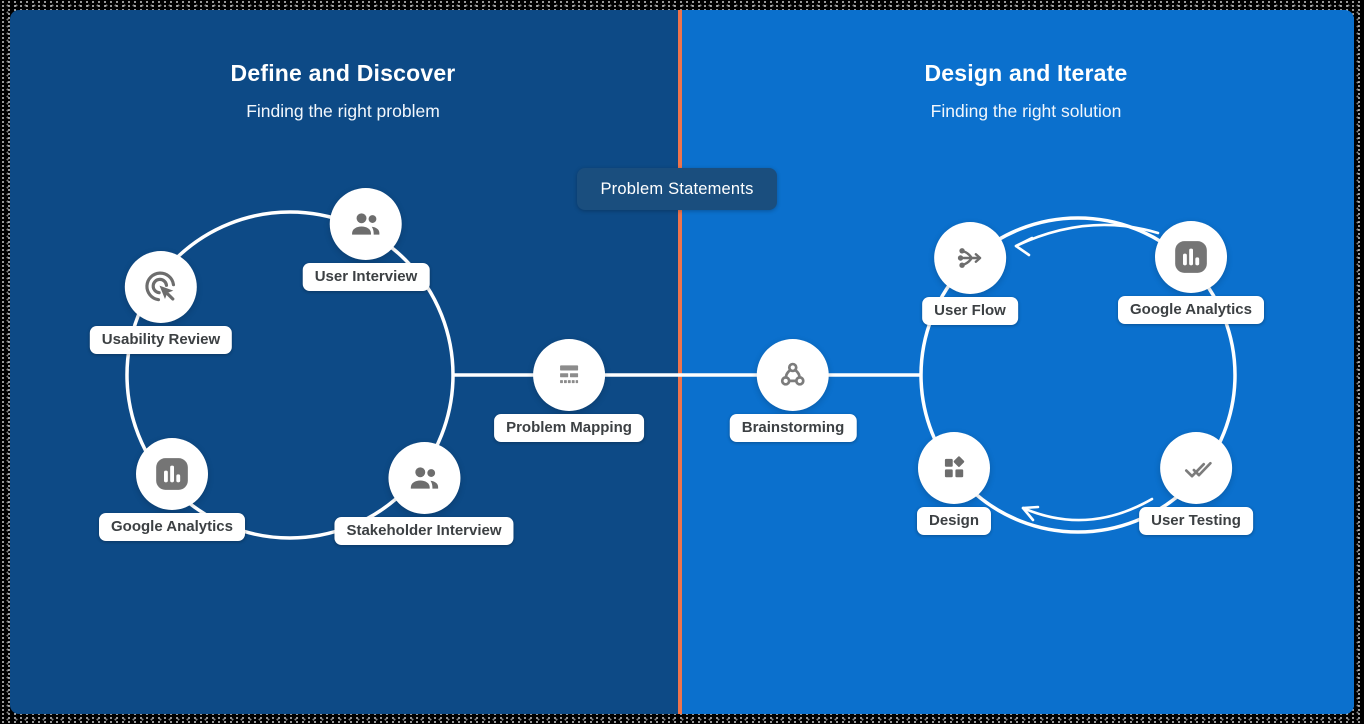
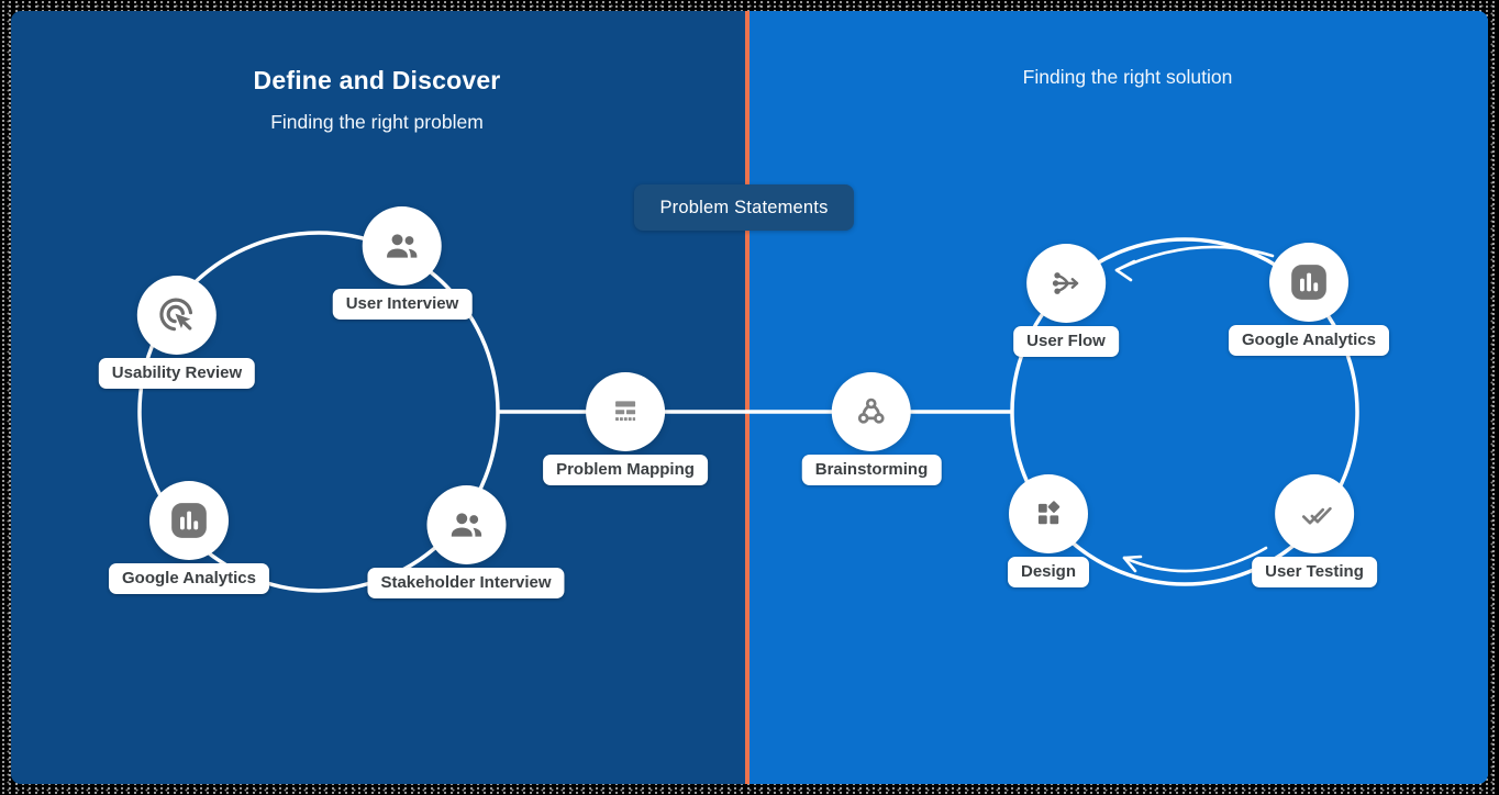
  Define and Discover
  Finding the right problem
- Design and Iterate
  Finding the right solution
  User Interview
  Usability Review
  Google Analytics
  Stakeholder Interview
  Problem Mapping
  Brainstorming
  User Flow
  Google Analytics
  Design
  User Testing
  Problem Statements
